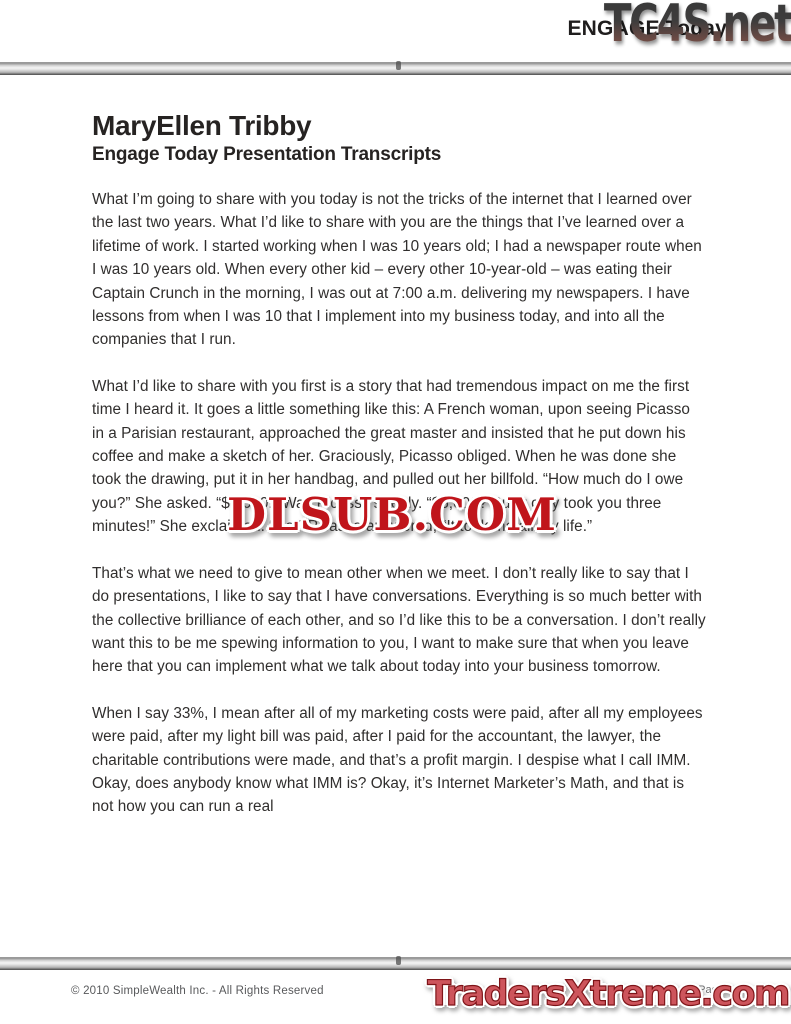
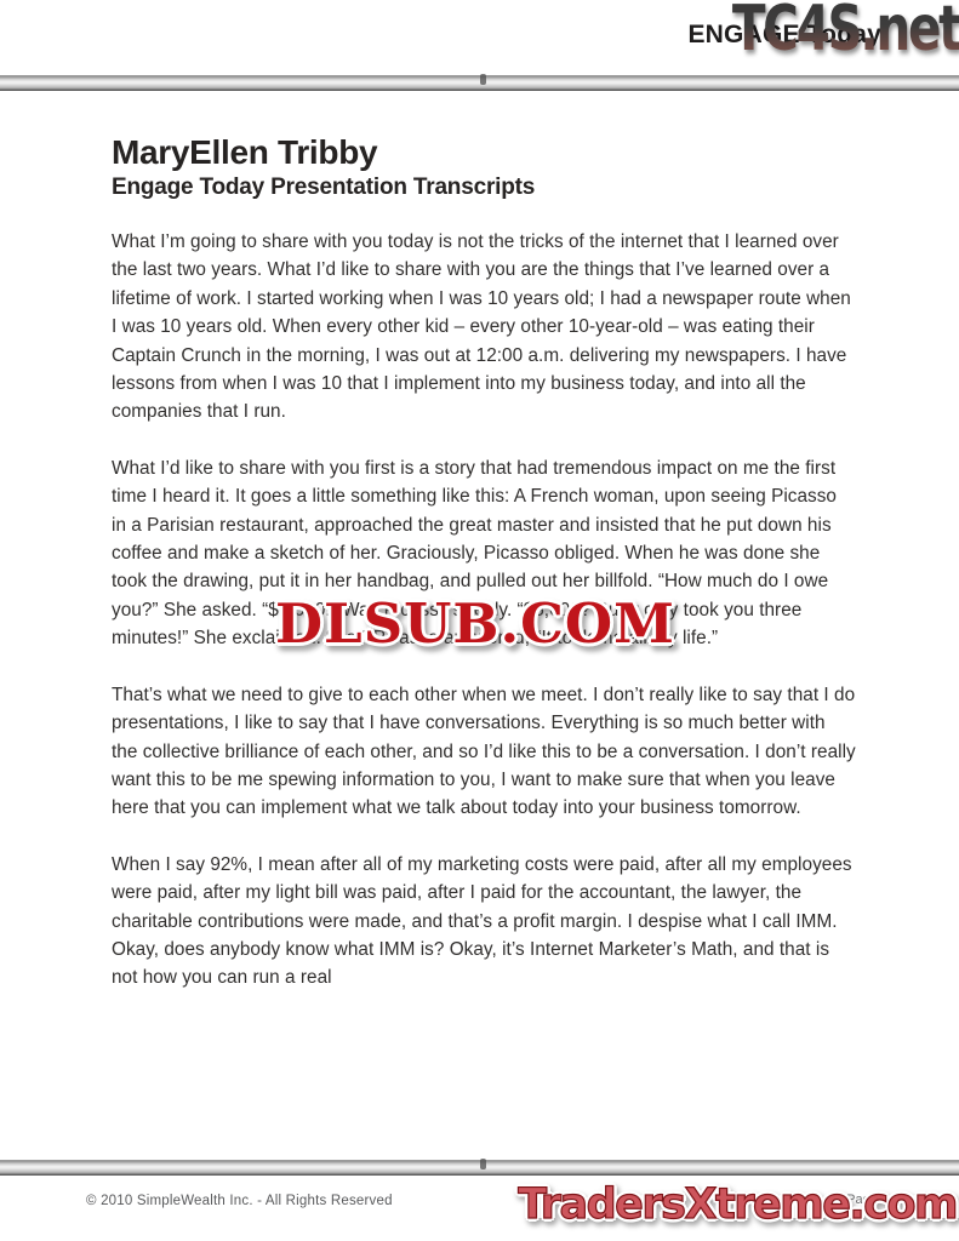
  TC4S.net
  MaryEllen Tribby
  Engage Today Presentation Transcripts
- What I’m going to share with you today is not the tricks of the internet that I learned over the last two years. What I’d like to share with you are the things that I’ve learned over a lifetime of work. I started working when I was 10 years old; I had a newspaper route when I was 10 years old. When every other kid – every other 10-year-old – was eating their Captain Crunch in the morning, I was out at 7:00 a.m. delivering my newspapers. I have lessons from when I was 10 that I implement into my business today, and into all the companies that I run.
+ What I’m going to share with you today is not the tricks of the internet that I learned over the last two years. What I’d like to share with you are the things that I’ve learned over a lifetime of work. I started working when I was 10 years old; I had a newspaper route when I was 10 years old. When every other kid – every other 10-year-old – was eating their Captain Crunch in the morning, I was out at 12:00 a.m. delivering my newspapers. I have lessons from when I was 10 that I implement into my business today, and into all the companies that I run.
  What I’d like to share with you first is a story that had tremendous impact on me the first time I heard it. It goes a little something like this: A French woman, upon seeing Picasso in a Parisian restaurant, approached the great master and insisted that he put down his coffee and make a sketch of her. Graciously, Picasso obliged. When he was done she took the drawing, put it in her handbag, and pulled out her billfold. “How much do I owe you?” She asked. “$5,000.” Was Picasso’s reply. “$5,000? But it only took you three minutes!” She exclaimed. “No,” Picasso answered, “It took me all my life.”
- That’s what we need to give to mean other when we meet. I don’t really like to say that I do presentations, I like to say that I have conversations. Everything is so much better with the collective brilliance of each other, and so I’d like this to be a conversation. I don’t really want this to be me spewing information to you, I want to make sure that when you leave here that you can implement what we talk about today into your business tomorrow.
+ That’s what we need to give to each other when we meet. I don’t really like to say that I do presentations, I like to say that I have conversations. Everything is so much better with the collective brilliance of each other, and so I’d like this to be a conversation. I don’t really want this to be me spewing information to you, I want to make sure that when you leave here that you can implement what we talk about today into your business tomorrow.
- When I say 33%, I mean after all of my marketing costs were paid, after all my employees were paid, after my light bill was paid, after I paid for the accountant, the lawyer, the charitable contributions were made, and that’s a profit margin. I despise what I call IMM. Okay, does anybody know what IMM is? Okay, it’s Internet Marketer’s Math, and that is not how you can run a real
+ When I say 92%, I mean after all of my marketing costs were paid, after all my employees were paid, after my light bill was paid, after I paid for the accountant, the lawyer, the charitable contributions were made, and that’s a profit margin. I despise what I call IMM. Okay, does anybody know what IMM is? Okay, it’s Internet Marketer’s Math, and that is not how you can run a real
  DLSUB.COM
  © 2010 SimpleWealth Inc. - All Rights Reserved
  Page 1
  TradersXtreme.com
